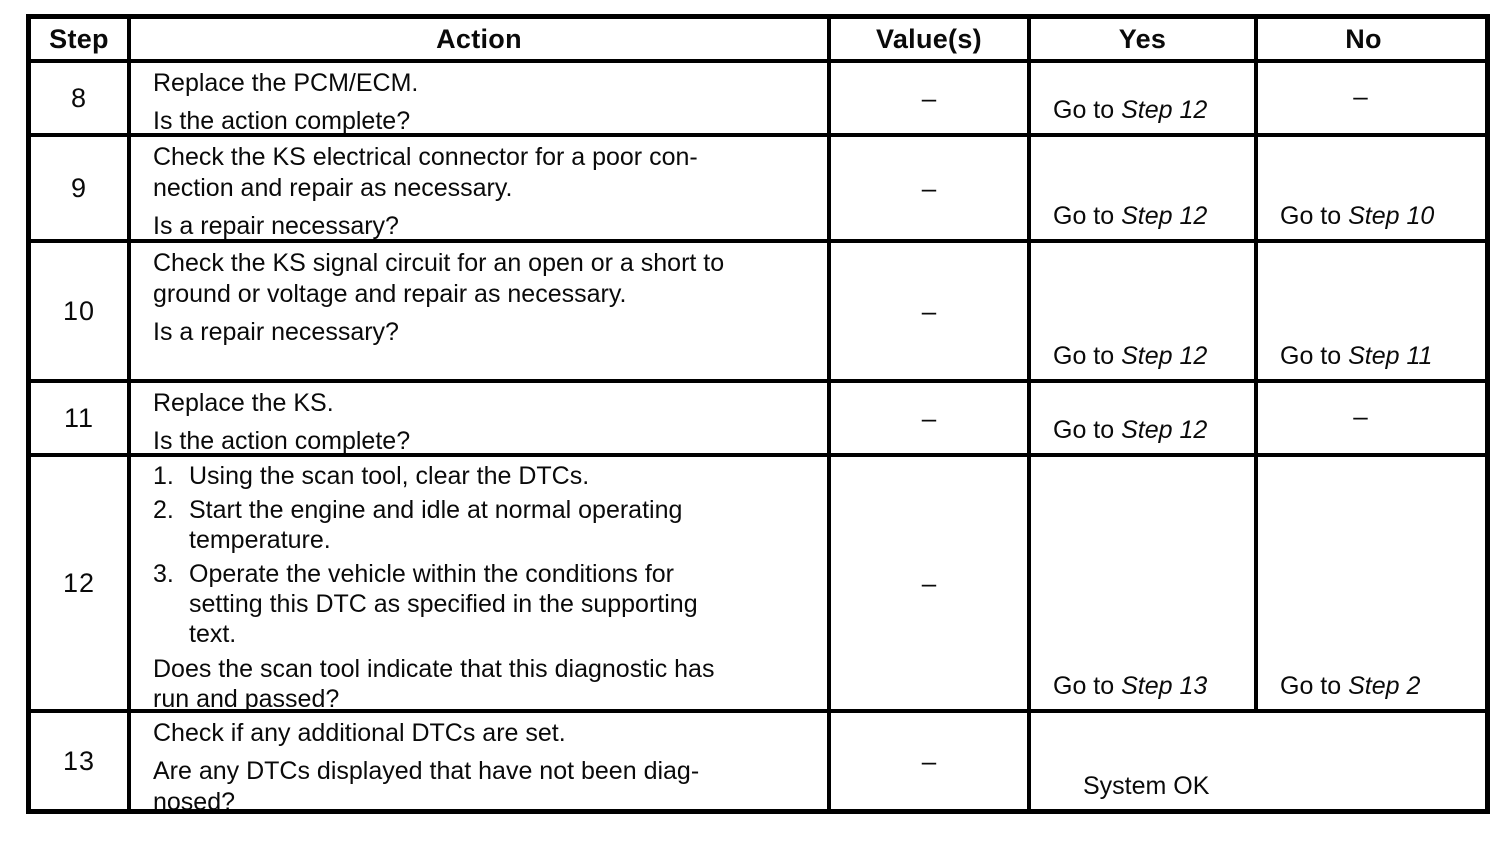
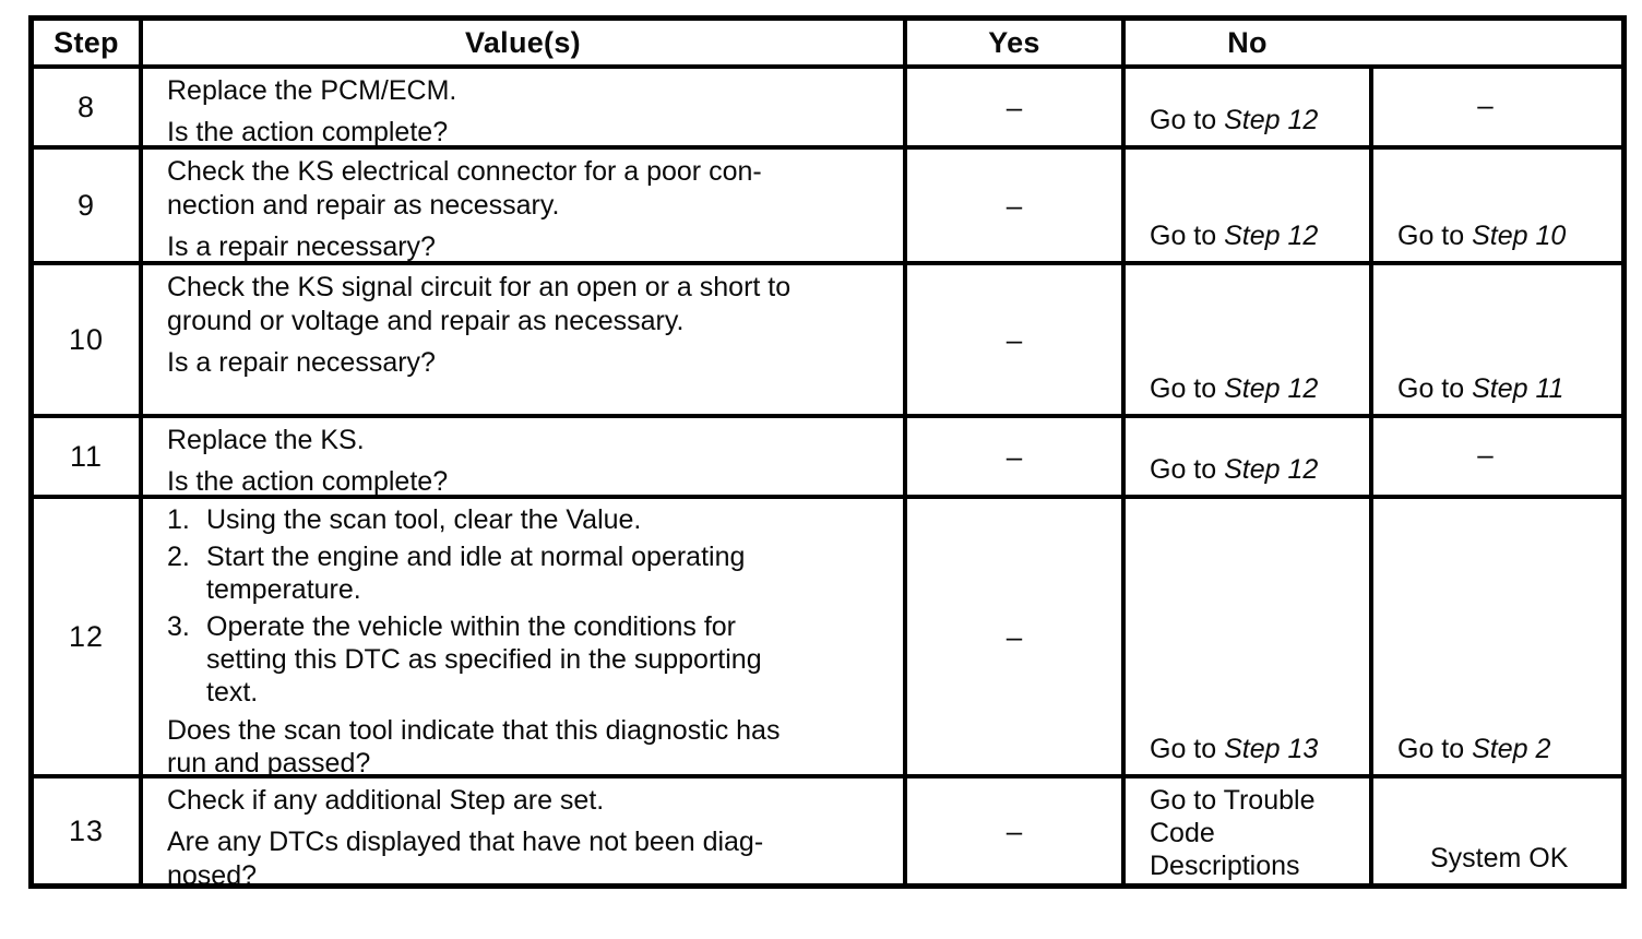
  Step
- Action
  Value(s)
  Yes
  No
  8
  Replace the PCM/ECM.
  Is the action complete?
  –
  Go to Step 12
  –
  9
  Check the KS electrical connector for a poor con-
  nection and repair as necessary.
  Is a repair necessary?
  –
  Go to Step 12
  Go to Step 10
  10
  Check the KS signal circuit for an open or a short to
  ground or voltage and repair as necessary.
  Is a repair necessary?
  –
  Go to Step 12
  Go to Step 11
  11
  Replace the KS.
  Is the action complete?
  –
  Go to Step 12
  –
  12
  1.
- Using the scan tool, clear the DTCs.
+ Using the scan tool, clear the Value.
  2.
  Start the engine and idle at normal operating
  temperature.
  3.
  Operate the vehicle within the conditions for
  setting this DTC as specified in the supporting
  text.
  Does the scan tool indicate that this diagnostic has
  run and passed?
  –
  Go to Step 13
  Go to Step 2
  13
- Check if any additional DTCs are set.
+ Check if any additional Step are set.
  Are any DTCs displayed that have not been diag-
  nosed?
  –
+ Go to Trouble
+ Code
+ Descriptions
  System OK
